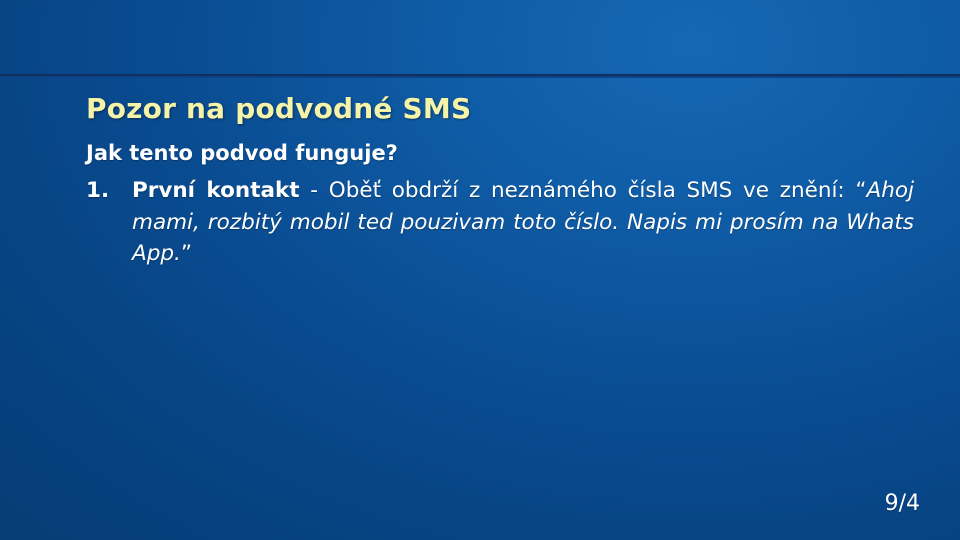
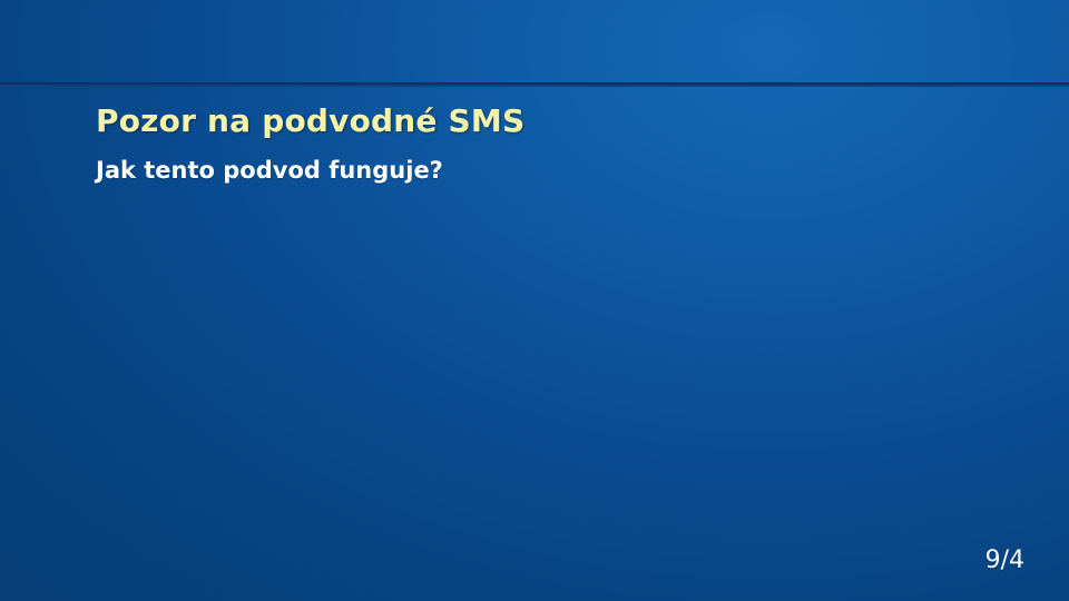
  Pozor na podvodné SMS
  Jak tento podvod funguje?
- 1.
- První kontakt - Oběť obdrží z neznámého čísla SMS ve znění: “Ahoj mami, rozbitý mobil ted pouzivam toto číslo. Napis mi prosím na Whats App.”
  9/4
